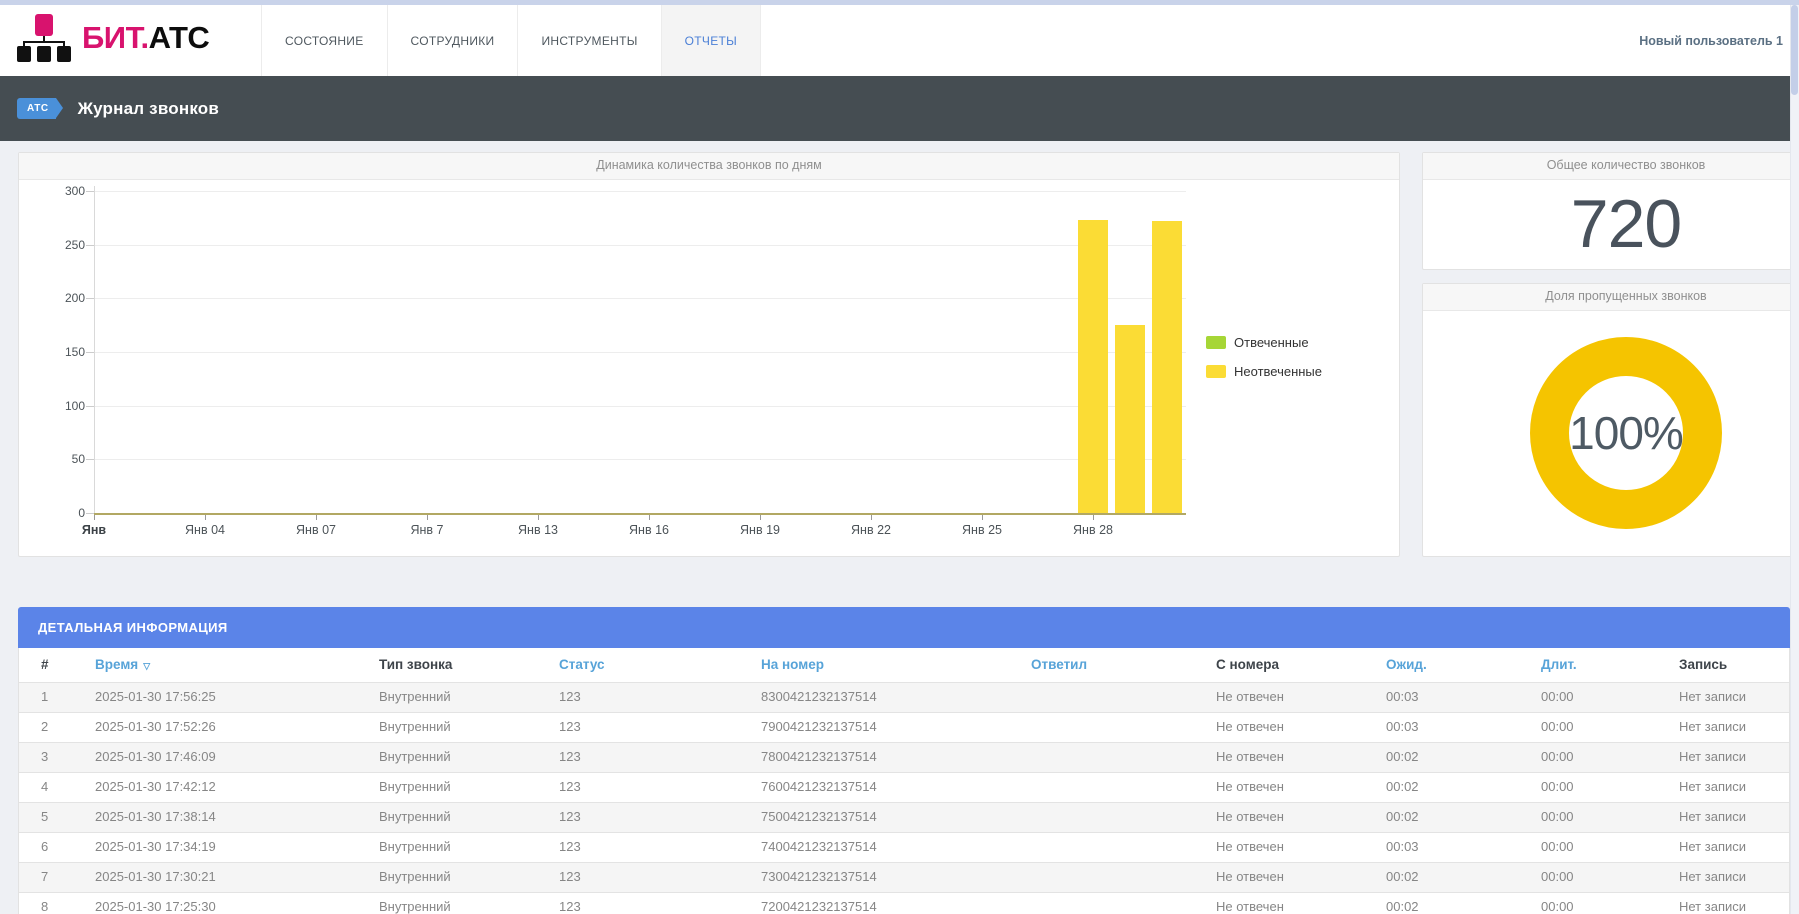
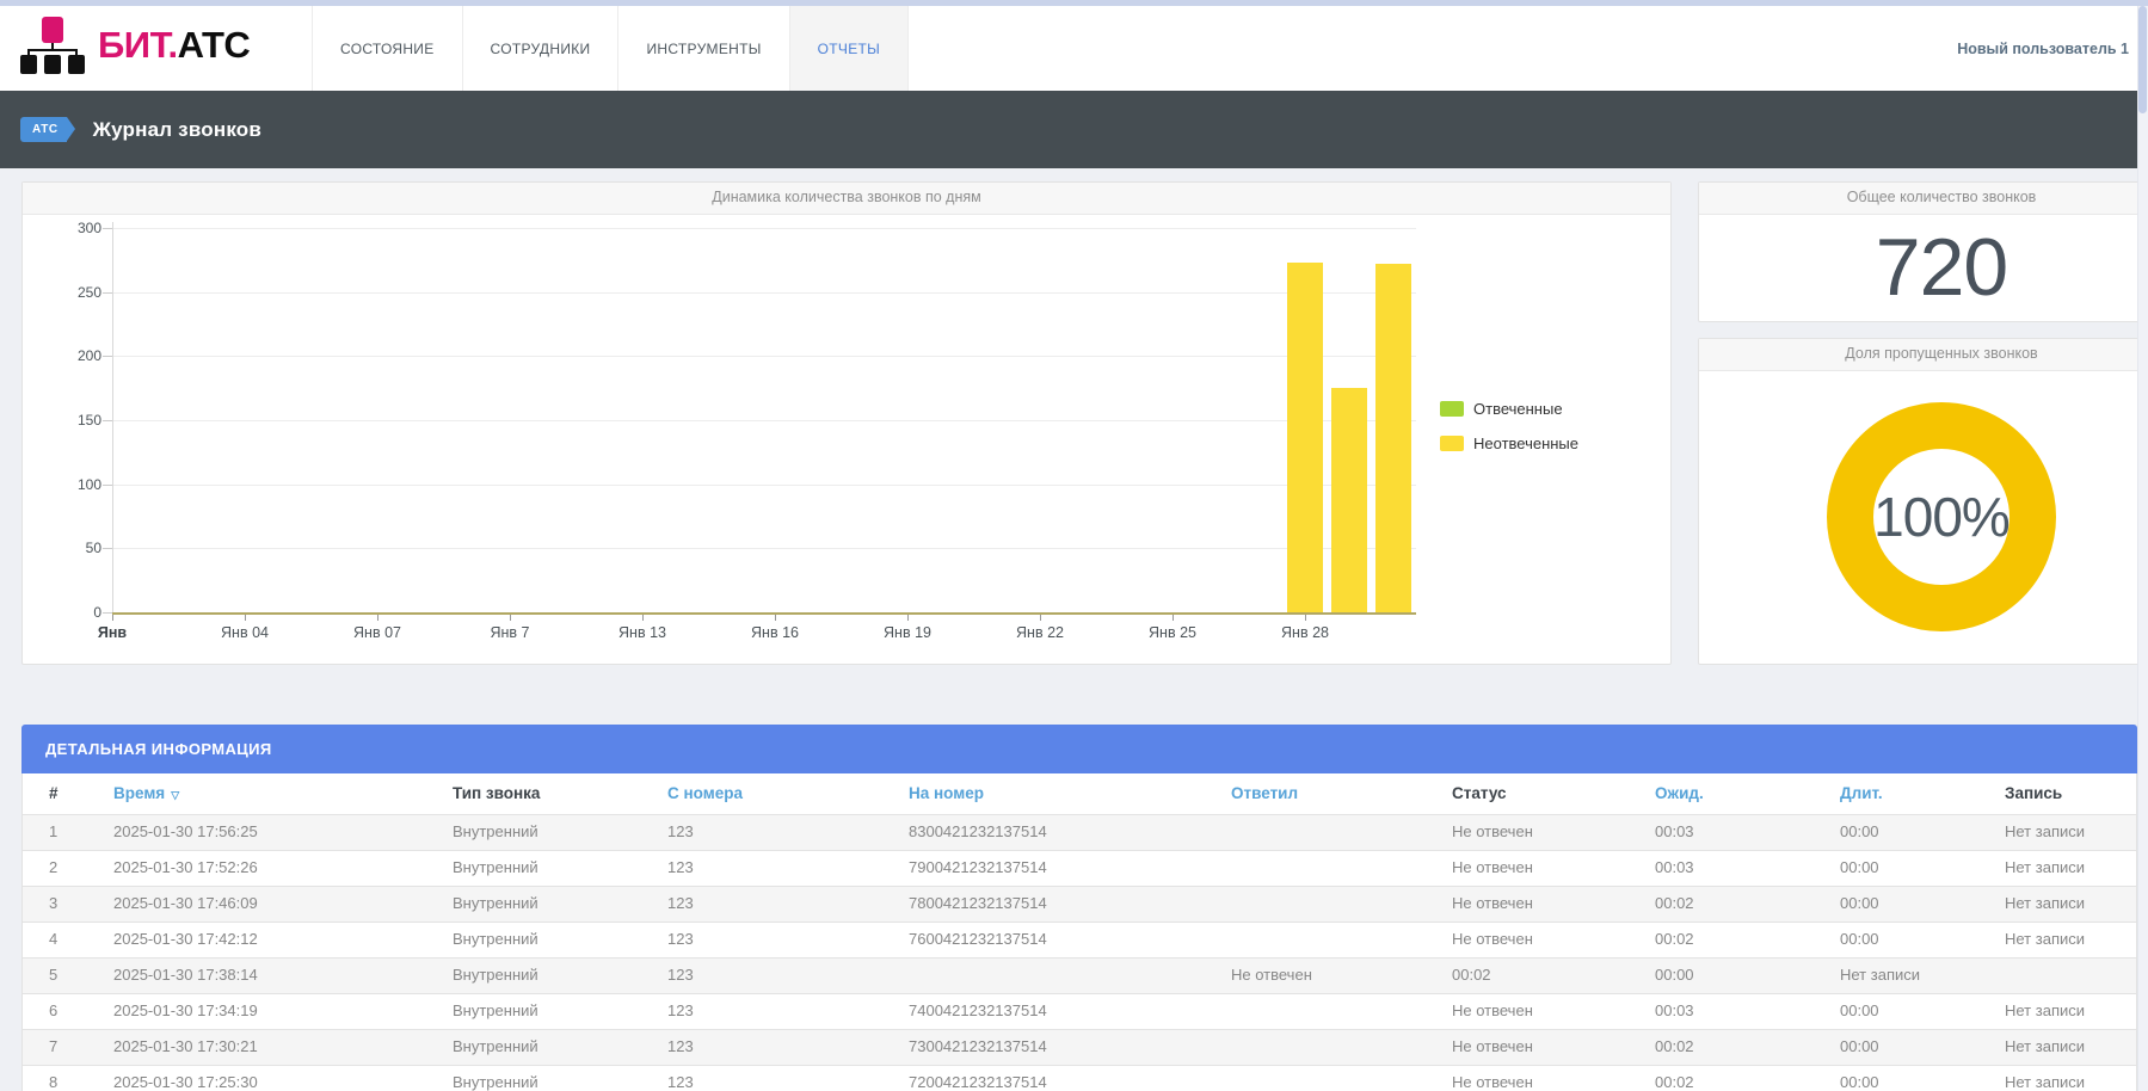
  БИТ.АТС
  СОСТОЯНИЕ
  СОТРУДНИКИ
  ИНСТРУМЕНТЫ
  ОТЧЕТЫ
  Новый пользователь 1
  АТС
  Журнал звонков
  Динамика количества звонков по дням
  0
  50
  100
  150
  200
  250
  300
  Янв
  Янв 04
  Янв 07
  Янв 7
  Янв 13
  Янв 16
  Янв 19
  Янв 22
  Янв 25
  Янв 28
  Отвеченные
  Неотвеченные
  Общее количество звонков
  720
  Доля пропущенных звонков
  100%
  ДЕТАЛЬНАЯ ИНФОРМАЦИЯ
  #
  Время ▽
  Тип звонка
- Статус
+ С номера
  На номер
  Ответил
- С номера
+ Статус
  Ожид.
  Длит.
  Запись
  1
  2025-01-30 17:56:25
  Внутренний
  123
  8300421232137514
  Не отвечен
  00:03
  00:00
  Нет записи
  2
  2025-01-30 17:52:26
  Внутренний
  123
  7900421232137514
  Не отвечен
  00:03
  00:00
  Нет записи
  3
  2025-01-30 17:46:09
  Внутренний
  123
  7800421232137514
  Не отвечен
  00:02
  00:00
  Нет записи
  4
  2025-01-30 17:42:12
  Внутренний
  123
  7600421232137514
  Не отвечен
  00:02
  00:00
  Нет записи
  5
  2025-01-30 17:38:14
  Внутренний
  123
- 7500421232137514
  Не отвечен
  00:02
  00:00
  Нет записи
  6
  2025-01-30 17:34:19
  Внутренний
  123
  7400421232137514
  Не отвечен
  00:03
  00:00
  Нет записи
  7
  2025-01-30 17:30:21
  Внутренний
  123
  7300421232137514
  Не отвечен
  00:02
  00:00
  Нет записи
  8
  2025-01-30 17:25:30
  Внутренний
  123
  7200421232137514
  Не отвечен
  00:02
  00:00
  Нет записи
